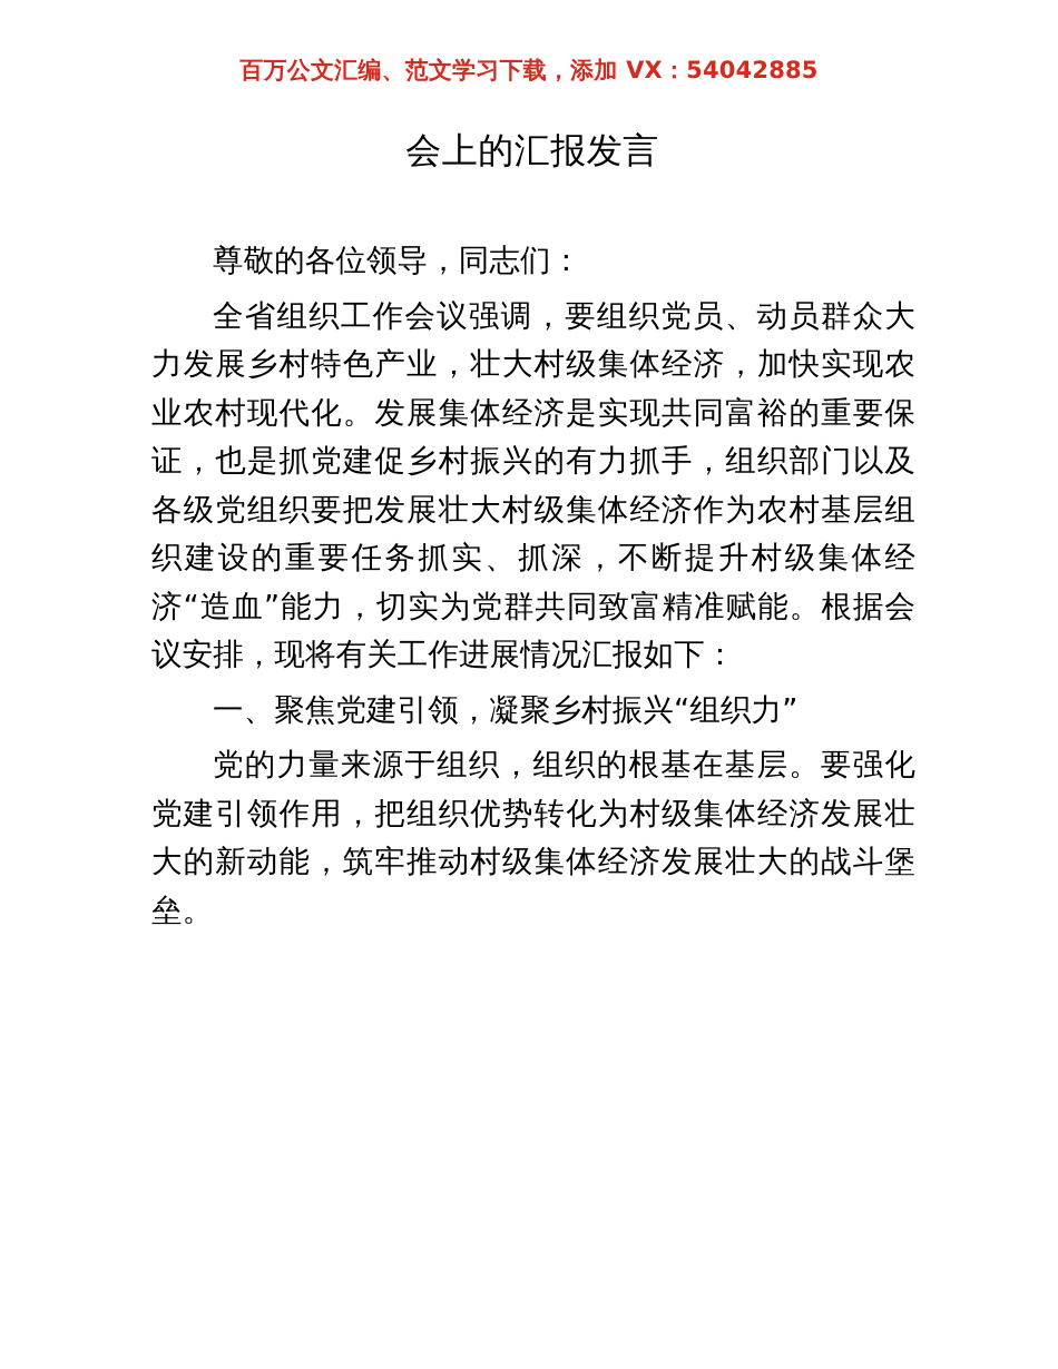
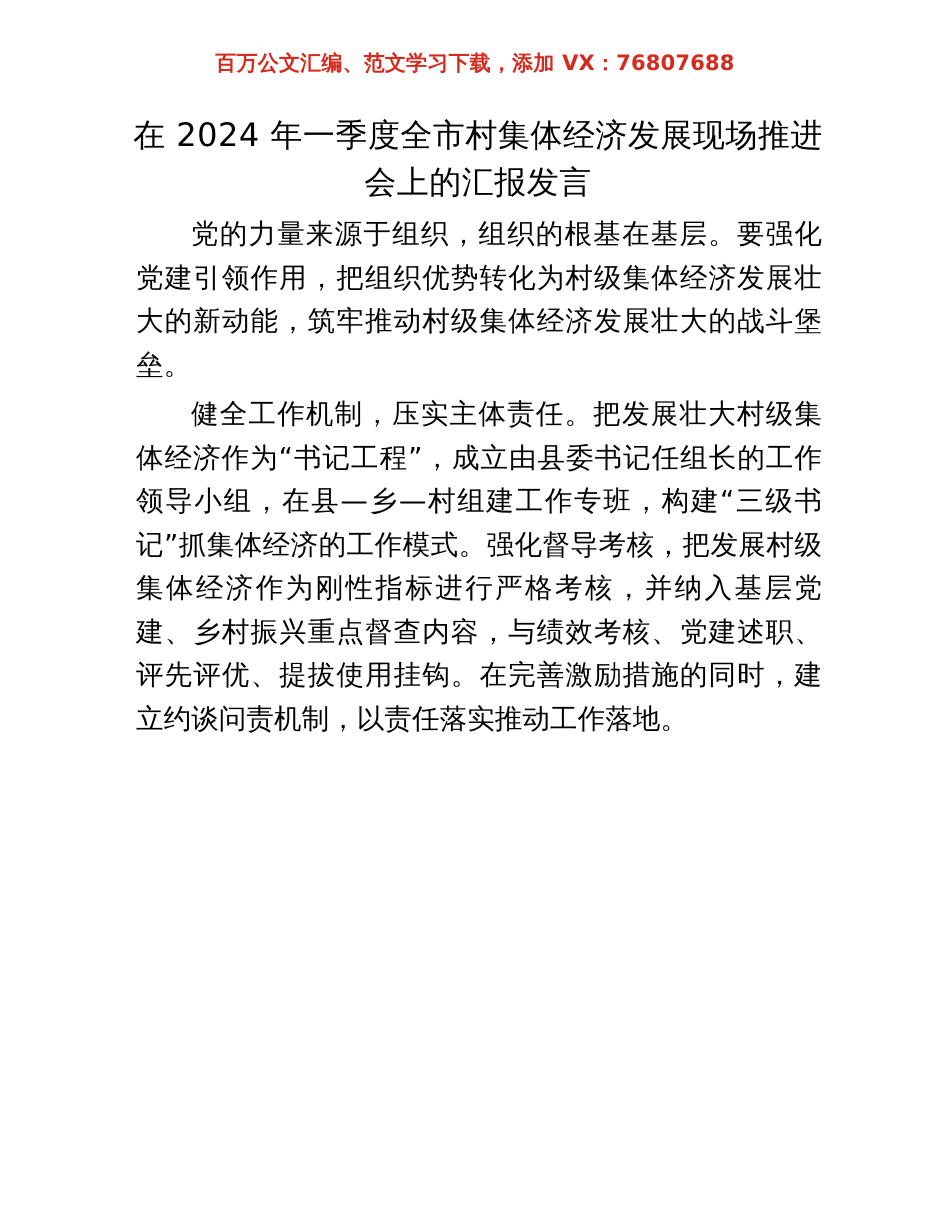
- 百万公文汇编、范文学习下载，添加 VX：54042885
+ 百万公文汇编、范文学习下载，添加 VX：76807688
+ 在 2024 年一季度全市村集体经济发展现场推进
  会上的汇报发言
- 尊敬的各位领导，同志们：
- 全省组织工作会议强调，要组织党员、动员群众大力发展乡村特色产业，壮大村级集体经济，加快实现农业农村现代化。发展集体经济是实现共同富裕的重要保证，也是抓党建促乡村振兴的有力抓手，组织部门以及各级党组织要把发展壮大村级集体经济作为农村基层组织建设的重要任务抓实、抓深，不断提升村级集体经济“造血”能力，切实为党群共同致富精准赋能。根据会议安排，现将有关工作进展情况汇报如下：
- 一、聚焦党建引领，凝聚乡村振兴“组织力”
  党的力量来源于组织，组织的根基在基层。要强化党建引领作用，把组织优势转化为村级集体经济发展壮大的新动能，筑牢推动村级集体经济发展壮大的战斗堡垒。
+ 健全工作机制，压实主体责任。把发展壮大村级集体经济作为“书记工程”，成立由县委书记任组长的工作领导小组，在县—乡—村组建工作专班，构建“三级书记”抓集体经济的工作模式。强化督导考核，把发展村级集体经济作为刚性指标进行严格考核，并纳入基层党建、乡村振兴重点督查内容，与绩效考核、党建述职、评先评优、提拔使用挂钩。在完善激励措施的同时，建立约谈问责机制，以责任落实推动工作落地。
